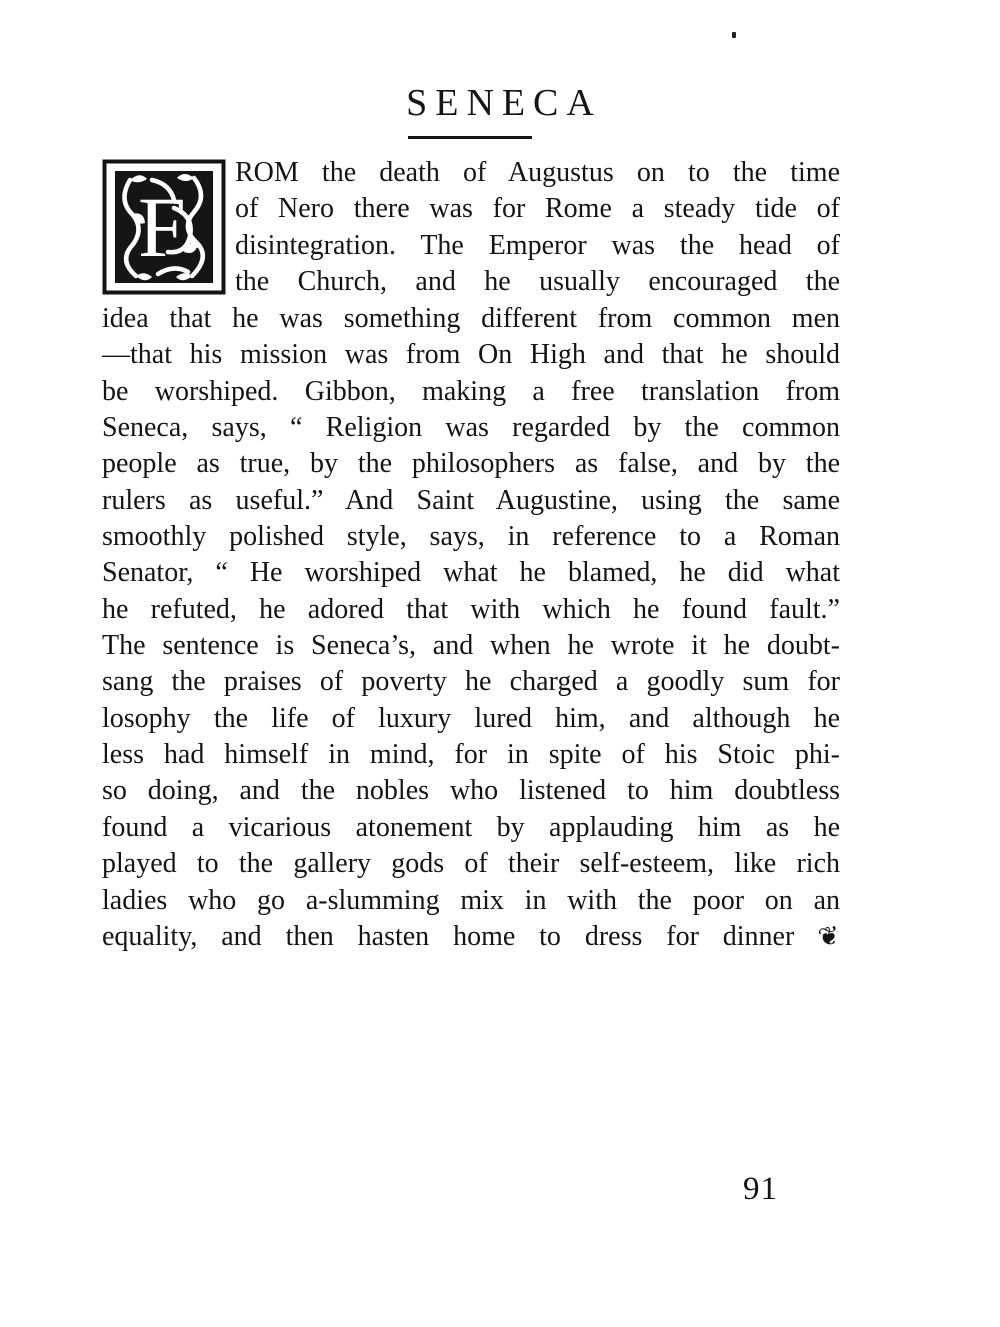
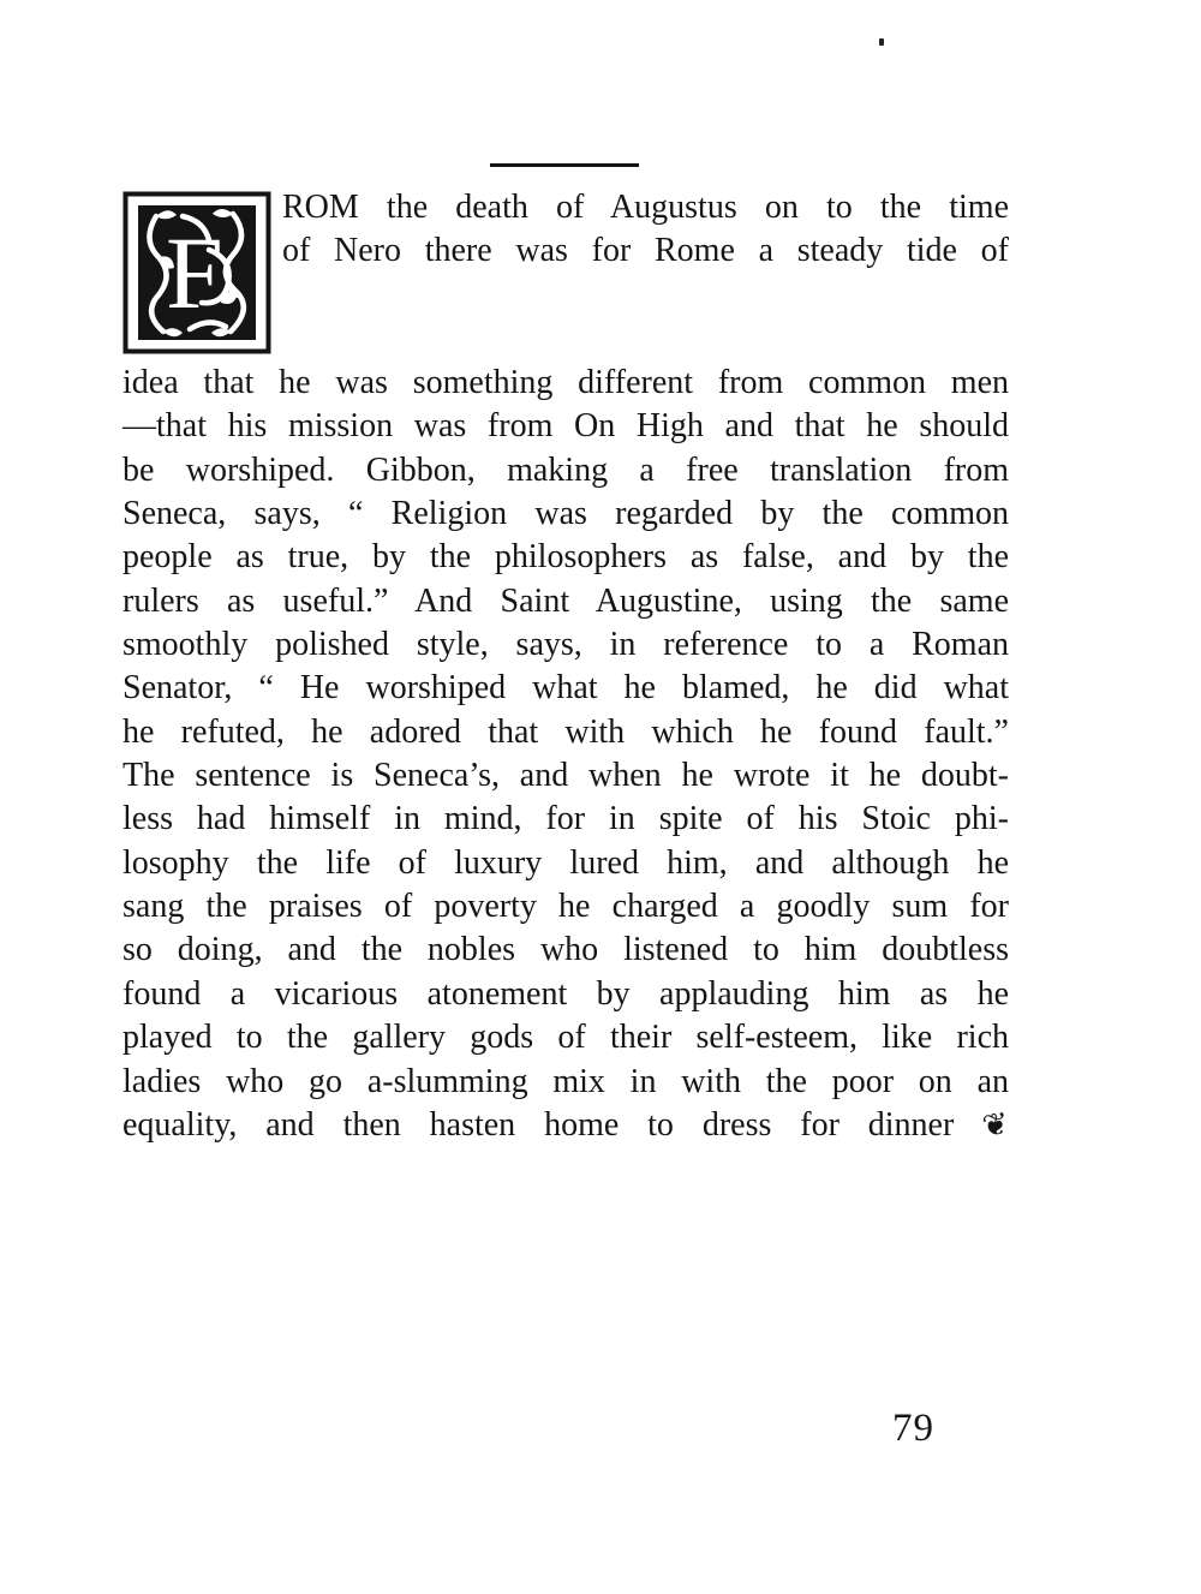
- SENECA
  F
  ROM the death of Augustus on to the time
  of Nero there was for Rome a steady tide of
- disintegration. The Emperor was the head of
- the Church, and he usually encouraged the
  idea that he was something different from common men
  —that his mission was from On High and that he should
  be worshiped. Gibbon, making a free translation from
  Seneca, says, “ Religion was regarded by the common
  people as true, by the philosophers as false, and by the
  rulers as useful.” And Saint Augustine, using the same
  smoothly polished style, says, in reference to a Roman
  Senator, “ He worshiped what he blamed, he did what
  he refuted, he adored that with which he found fault.”
  The sentence is Seneca’s, and when he wrote it he doubt-
- sang the praises of poverty he charged a goodly sum for
+ less had himself in mind, for in spite of his Stoic phi-
  losophy the life of luxury lured him, and although he
- less had himself in mind, for in spite of his Stoic phi-
+ sang the praises of poverty he charged a goodly sum for
  so doing, and the nobles who listened to him doubtless
  found a vicarious atonement by applauding him as he
  played to the gallery gods of their self-esteem, like rich
  ladies who go a-slumming mix in with the poor on an
- 91
+ 79
